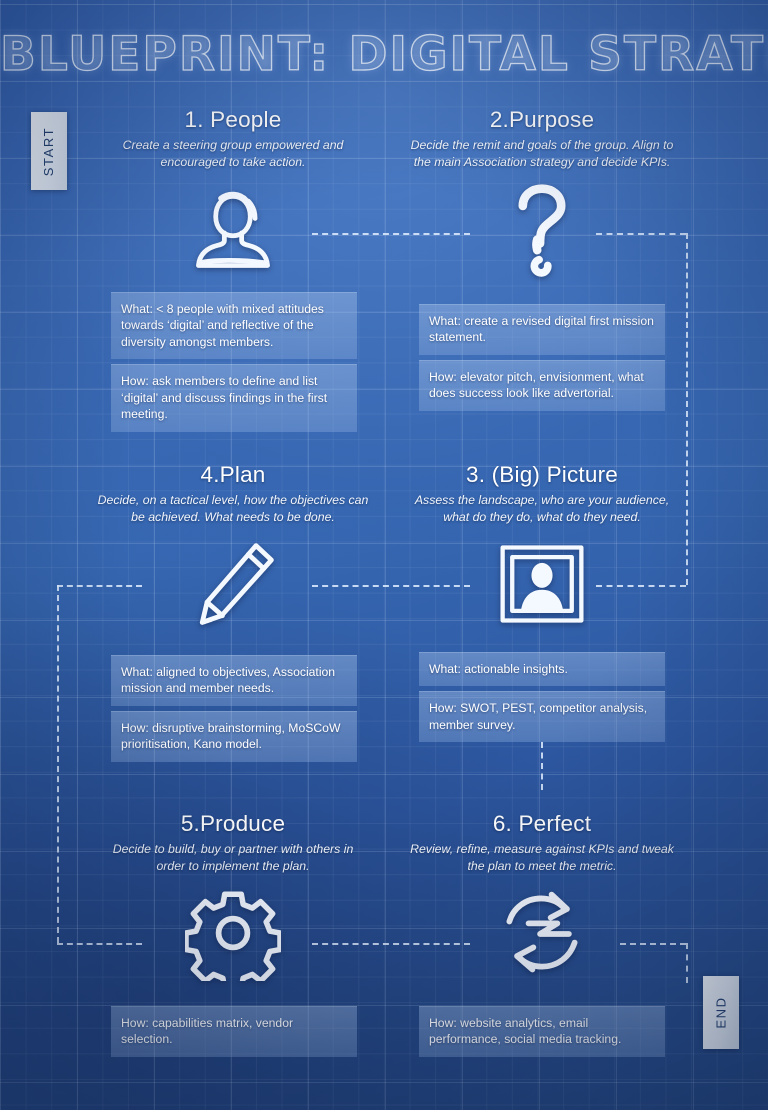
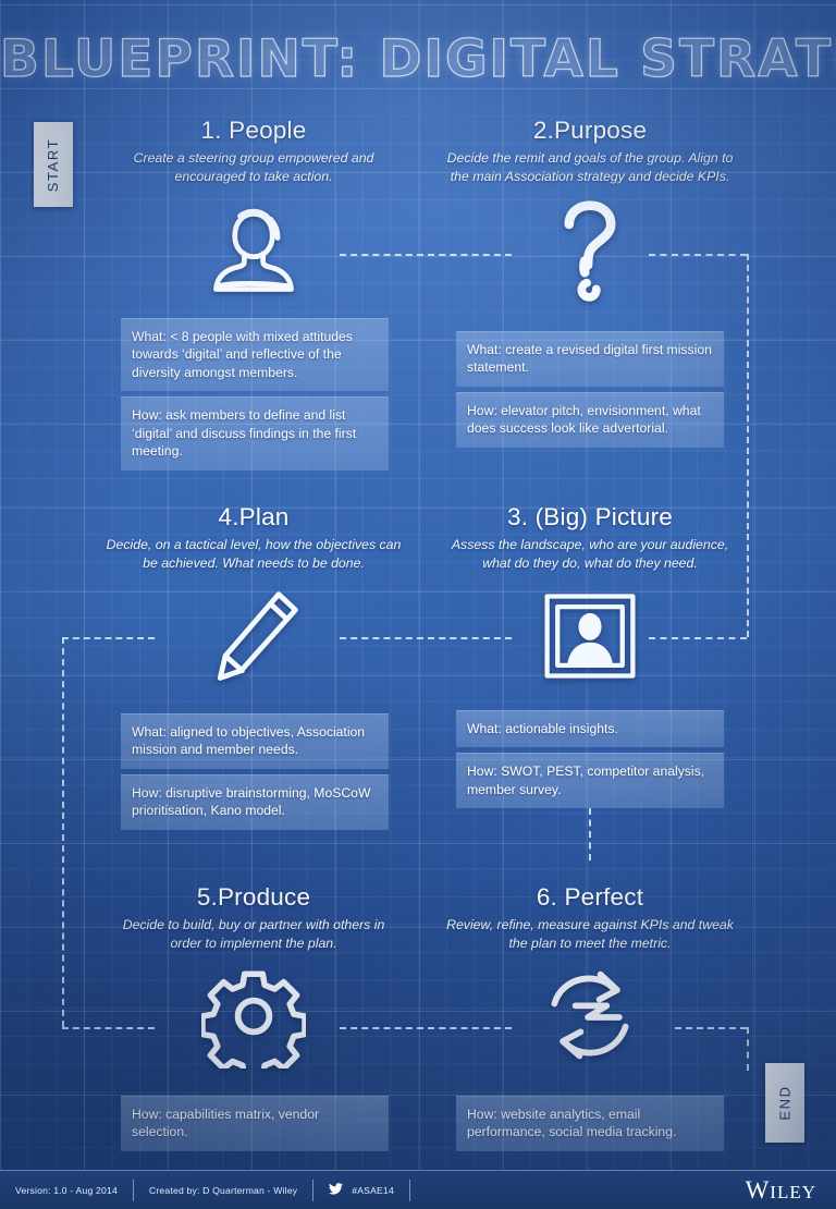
+ Version: 1.0 - Aug 2014
+ Created by: D Quarterman - Wiley
+ #ASAE14
+ WILEY
